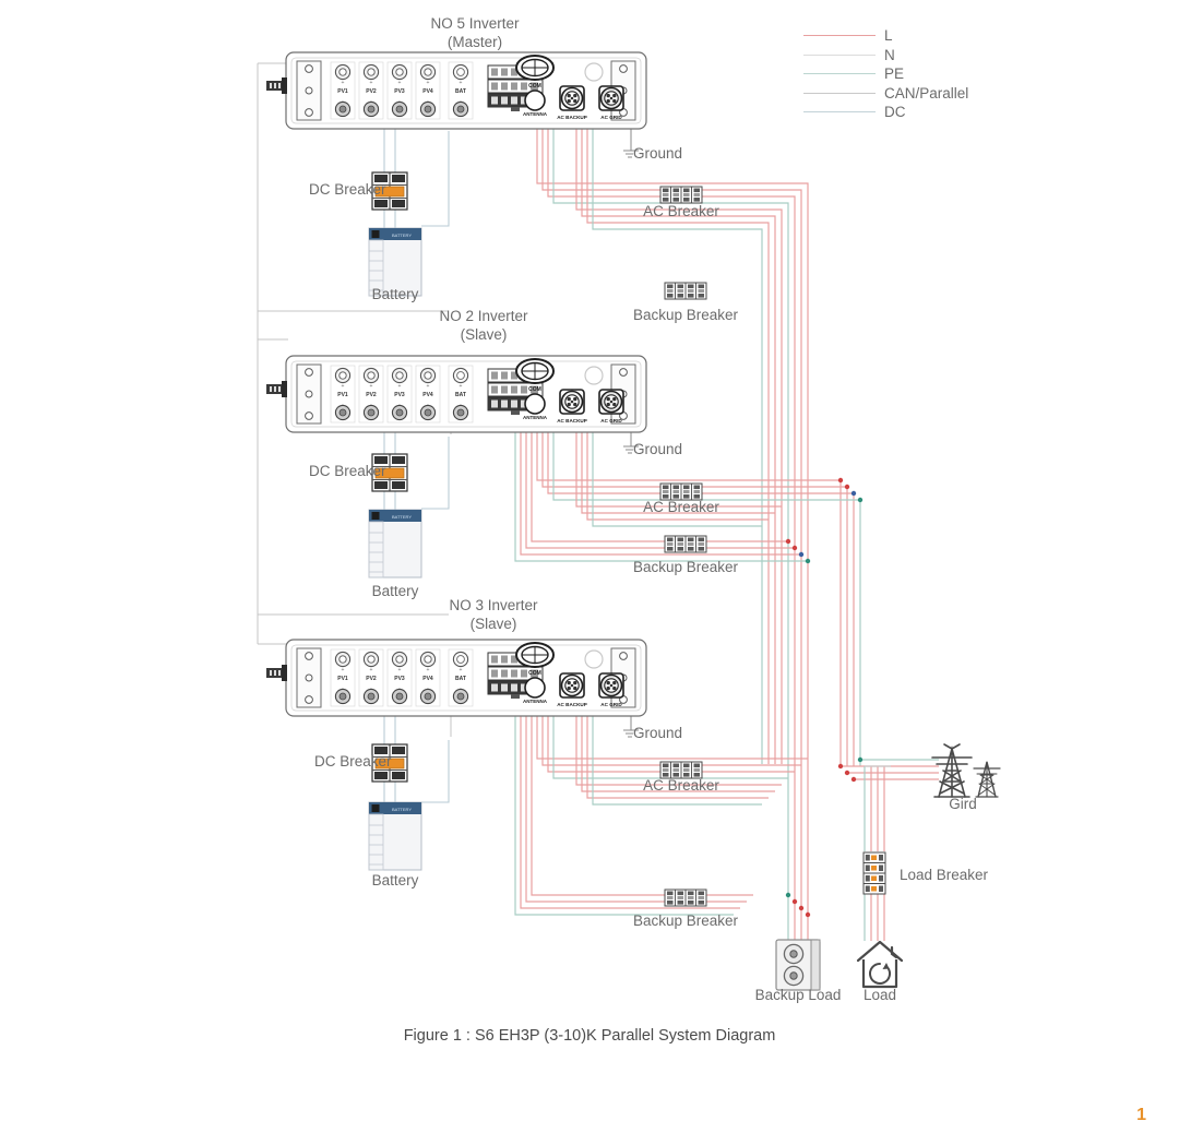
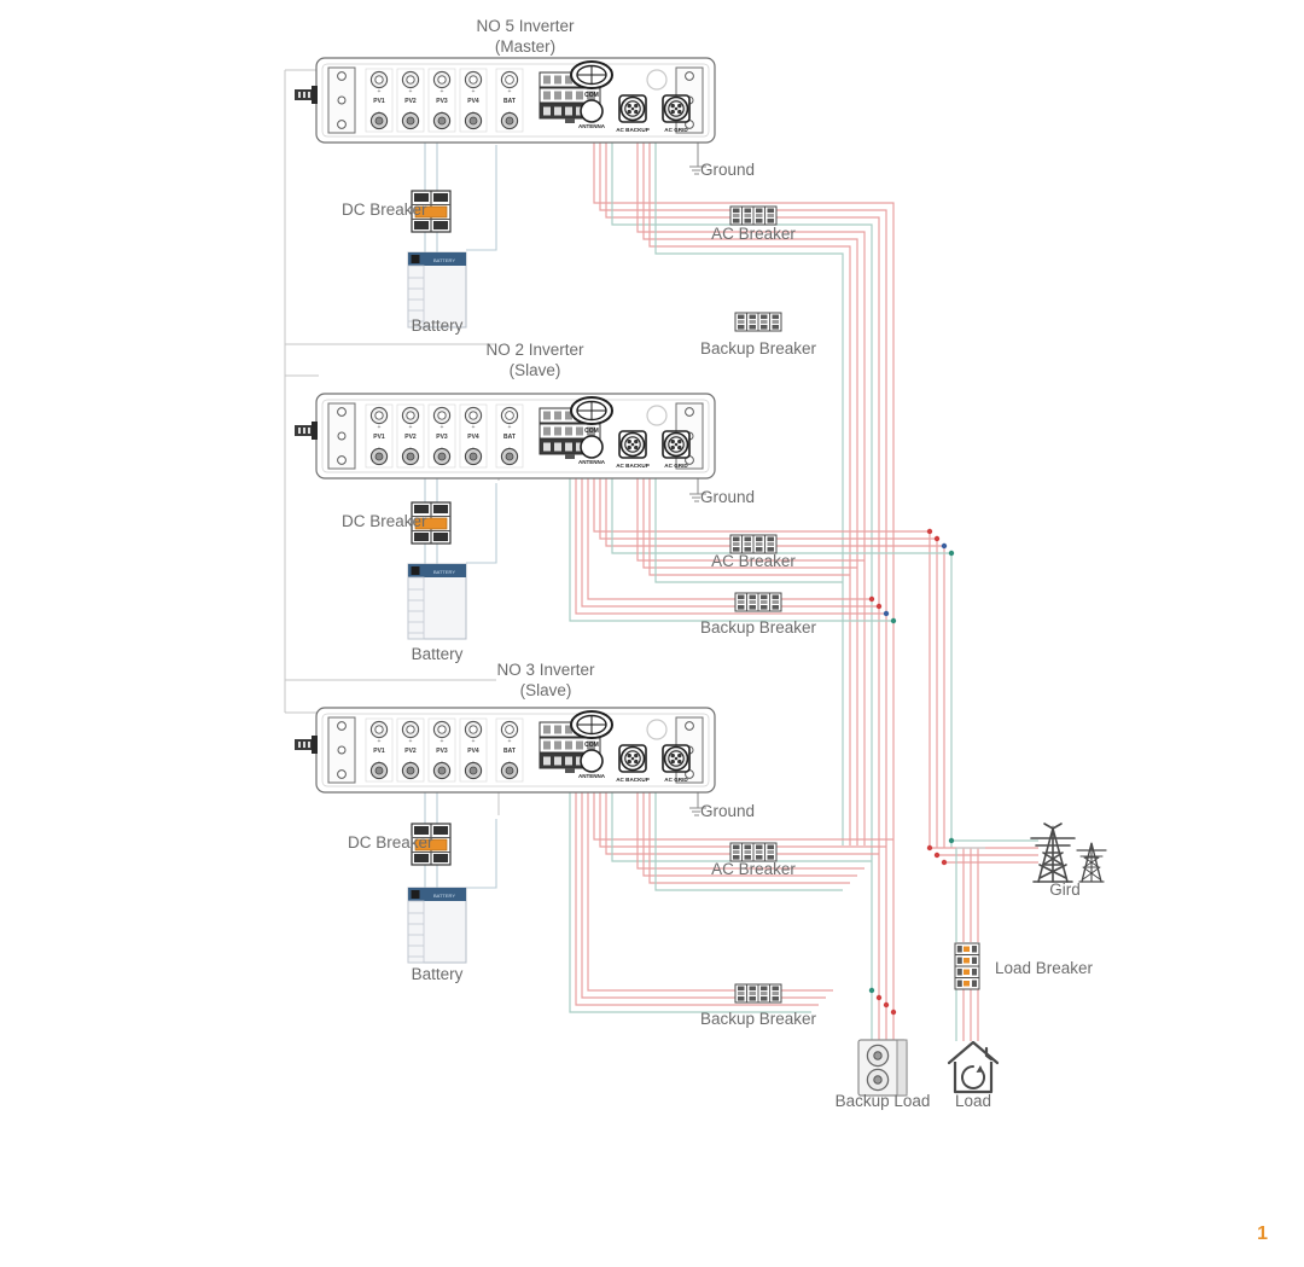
  NO 5 Inverter
  (Master)
  NO 2 Inverter
  (Slave)
  NO 3 Inverter
  (Slave)
  DC Breaker
  DC Breaker
  DC Breaker
  Battery
  Battery
  Battery
  Ground
  Ground
  Ground
  AC Breaker
  AC Breaker
  AC Breaker
  Backup Breaker
  Backup Breaker
  Backup Breaker
  Load Breaker
  Gird
  Backup Load
  Load
- L
- N
- PE
- CAN/Parallel
- DC
- Figure 1 : S6 EH3P (3-10)K Parallel System Diagram
  1
